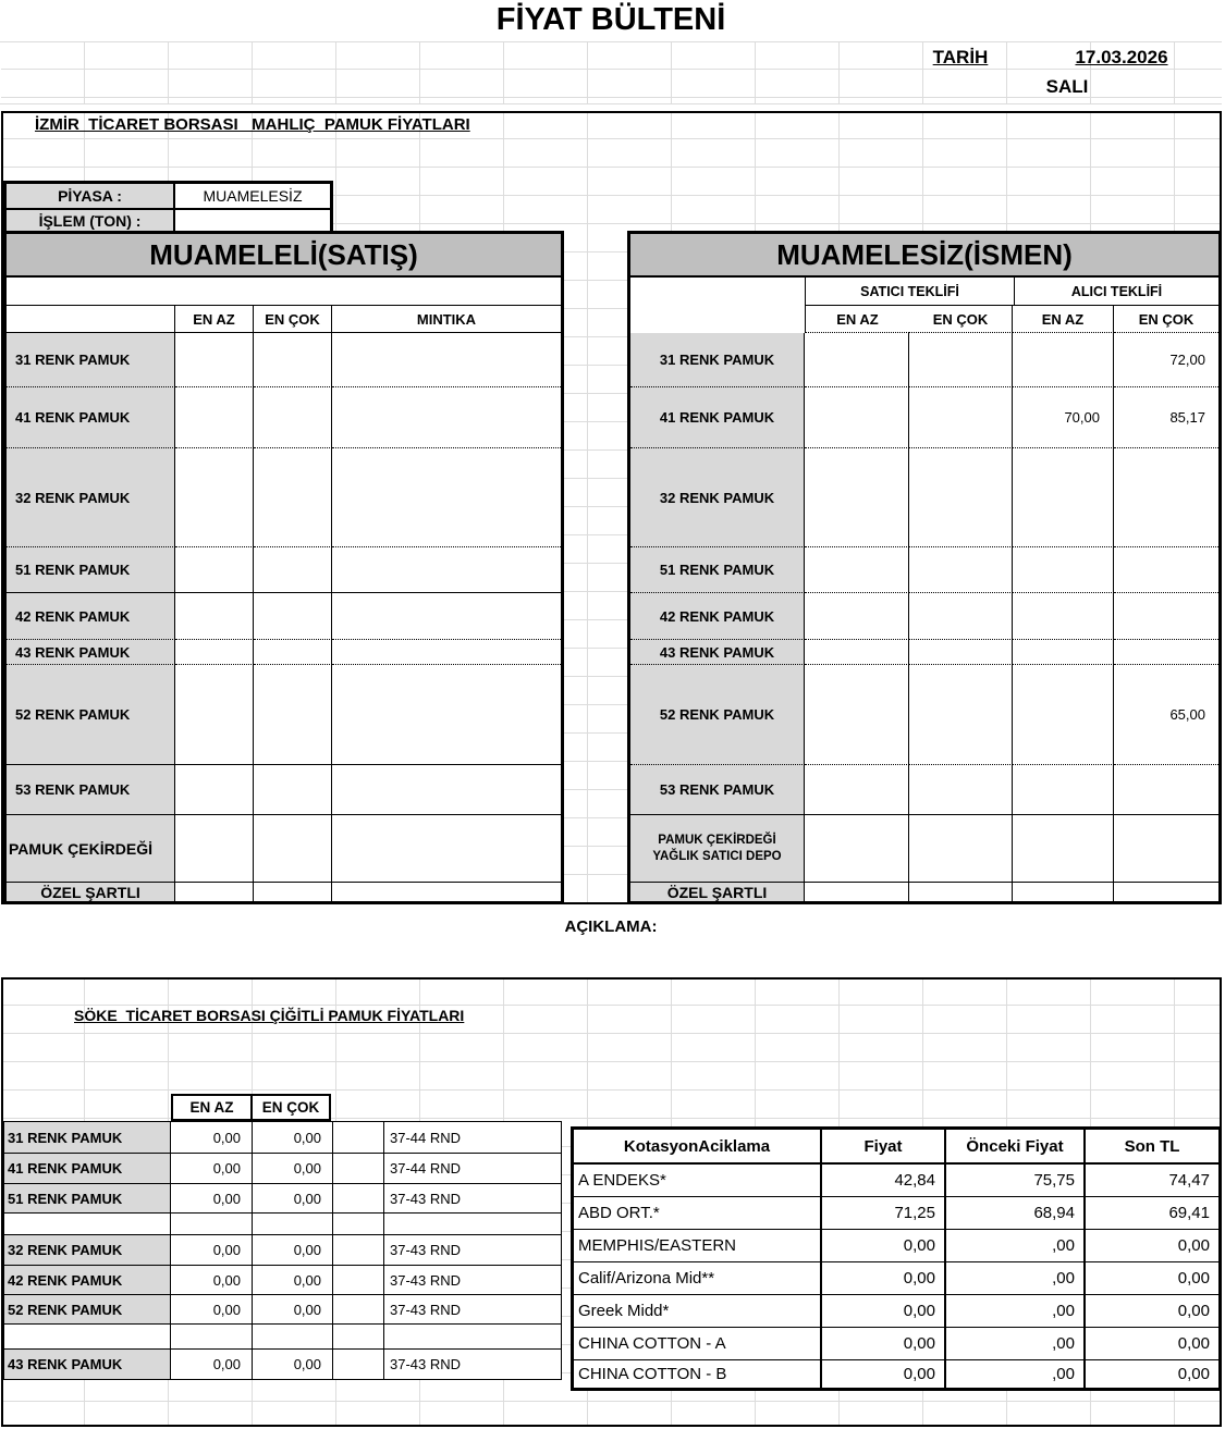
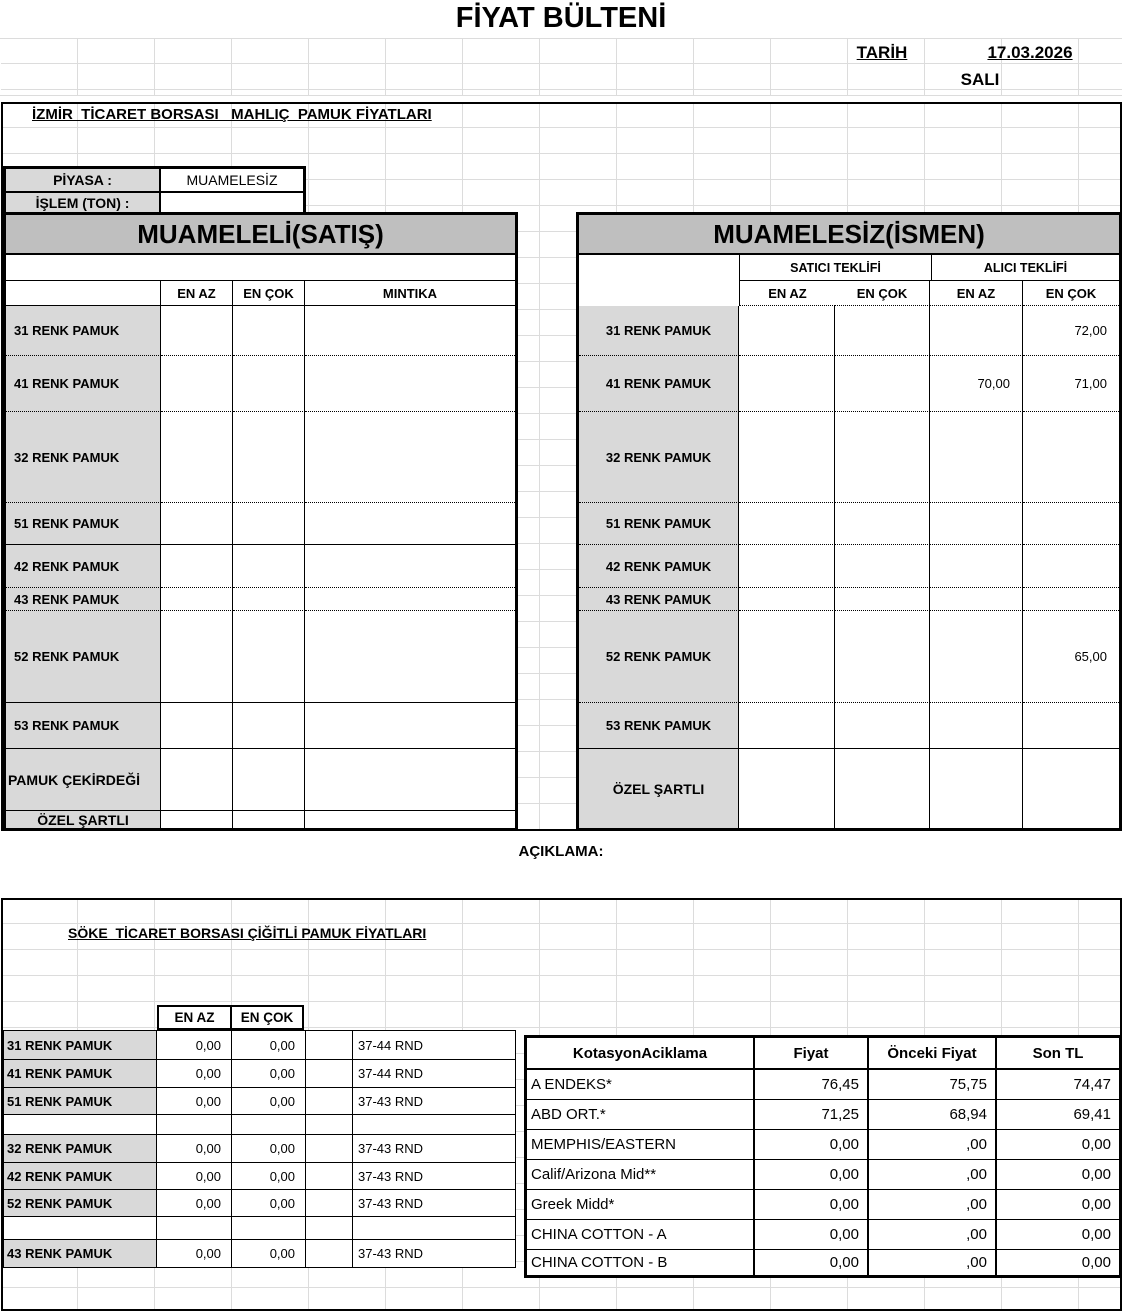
  FİYAT BÜLTENİ
  TARİH
  17.03.2026
  SALI
  İZMİR TİCARET BORSASI MAHLIÇ PAMUK FİYATLARI
  PİYASA :
  MUAMELESİZ
  İŞLEM (TON) :
  MUAMELELİ(SATIŞ)
  EN AZ
  EN ÇOK
  MINTIKA
  31 RENK PAMUK
  41 RENK PAMUK
  32 RENK PAMUK
  51 RENK PAMUK
  42 RENK PAMUK
  43 RENK PAMUK
  52 RENK PAMUK
  53 RENK PAMUK
  PAMUK ÇEKİRDEĞİ
  ÖZEL ŞARTLI
  MUAMELESİZ(İSMEN)
  SATICI TEKLİFİ
  ALICI TEKLİFİ
  EN AZ
  EN ÇOK
  EN AZ
  EN ÇOK
  31 RENK PAMUK
  72,00
  41 RENK PAMUK
  70,00
- 85,17
+ 71,00
  32 RENK PAMUK
  51 RENK PAMUK
  42 RENK PAMUK
  43 RENK PAMUK
  52 RENK PAMUK
  65,00
  53 RENK PAMUK
- PAMUK ÇEKİRDEĞİ YAĞLIK SATICI DEPO
  ÖZEL ŞARTLI
  AÇIKLAMA:
  SÖKE TİCARET BORSASI ÇİĞİTLİ PAMUK FİYATLARI
  EN AZ
  EN ÇOK
  31 RENK PAMUK
  0,00
  0,00
  37-44 RND
  41 RENK PAMUK
  0,00
  0,00
  37-44 RND
  51 RENK PAMUK
  0,00
  0,00
  37-43 RND
  32 RENK PAMUK
  0,00
  0,00
  37-43 RND
  42 RENK PAMUK
  0,00
  0,00
  37-43 RND
  52 RENK PAMUK
  0,00
  0,00
  37-43 RND
  43 RENK PAMUK
  0,00
  0,00
  37-43 RND
  KotasyonAciklama
  Fiyat
  Önceki Fiyat
  Son TL
  A ENDEKS*
- 42,84
+ 76,45
  75,75
  74,47
  ABD ORT.*
  71,25
  68,94
  69,41
  MEMPHIS/EASTERN
  0,00
  ,00
  0,00
  Calif/Arizona Mid**
  0,00
  ,00
  0,00
  Greek Midd*
  0,00
  ,00
  0,00
  CHINA COTTON - A
  0,00
  ,00
  0,00
  CHINA COTTON - B
  0,00
  ,00
  0,00
